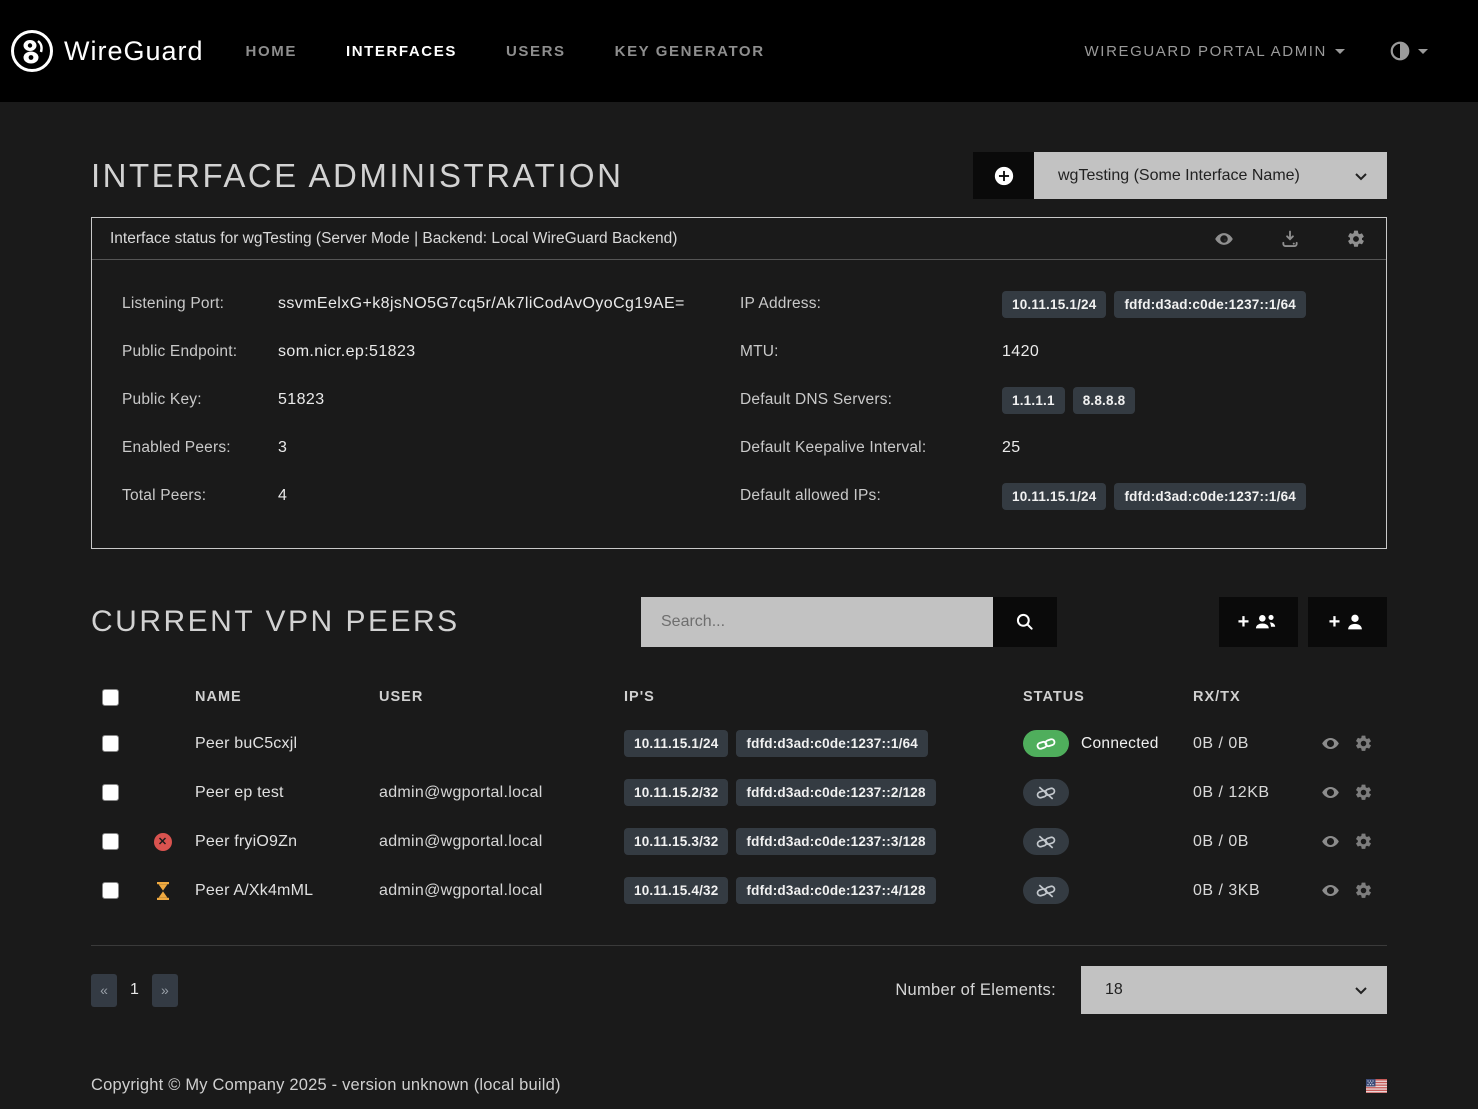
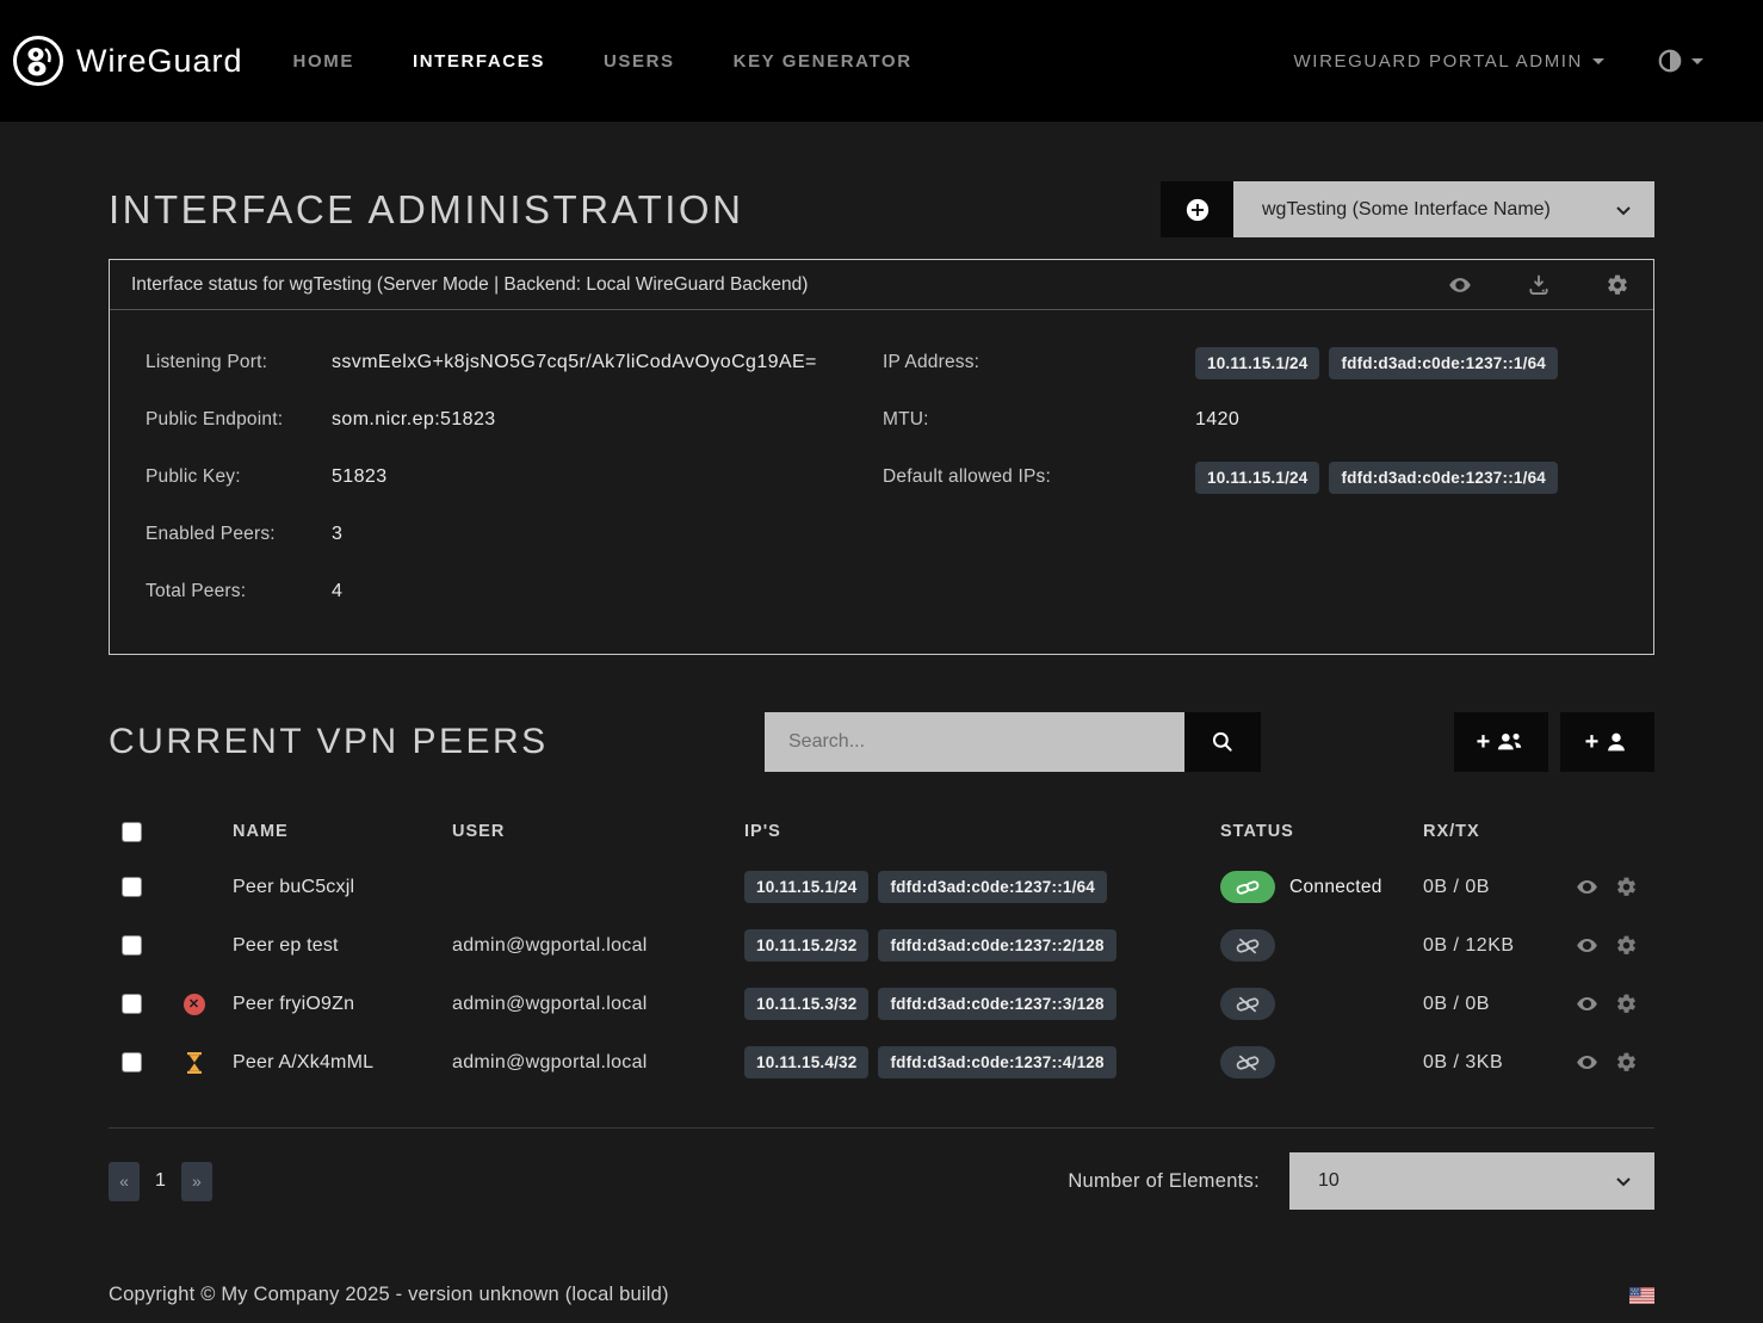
  WireGuard
  HOME
  INTERFACES
  USERS
  KEY GENERATOR
  WIREGUARD PORTAL ADMIN
  INTERFACE ADMINISTRATION
  wgTesting (Some Interface Name)
  Interface status for wgTesting (Server Mode | Backend: Local WireGuard Backend)
  Listening Port:
  ssvmEelxG+k8jsNO5G7cq5r/Ak7liCodAvOyoCg19AE=
  Public Endpoint:
  som.nicr.ep:51823
  Public Key:
  51823
  Enabled Peers:
  3
  Total Peers:
  4
  IP Address:
  10.11.15.1/24
  fdfd:d3ad:c0de:1237::1/64
  MTU:
  1420
- Default DNS Servers:
- 1.1.1.1
- 8.8.8.8
- Default Keepalive Interval:
- 25
  Default allowed IPs:
  10.11.15.1/24
  fdfd:d3ad:c0de:1237::1/64
  CURRENT VPN PEERS
  Search...
  +
  +
  NAME
  USER
  IP'S
  STATUS
  RX/TX
  Peer buC5cxjl
  10.11.15.1/24
  fdfd:d3ad:c0de:1237::1/64
  Connected
  0B / 0B
  Peer ep test
  admin@wgportal.local
  10.11.15.2/32
  fdfd:d3ad:c0de:1237::2/128
  0B / 12KB
  ✕
  Peer fryiO9Zn
  admin@wgportal.local
  10.11.15.3/32
  fdfd:d3ad:c0de:1237::3/128
  0B / 0B
  Peer A/Xk4mML
  admin@wgportal.local
  10.11.15.4/32
  fdfd:d3ad:c0de:1237::4/128
  0B / 3KB
  «
  1
  »
  Number of Elements:
- 18
+ 10
  Copyright © My Company 2025 - version unknown (local build)
